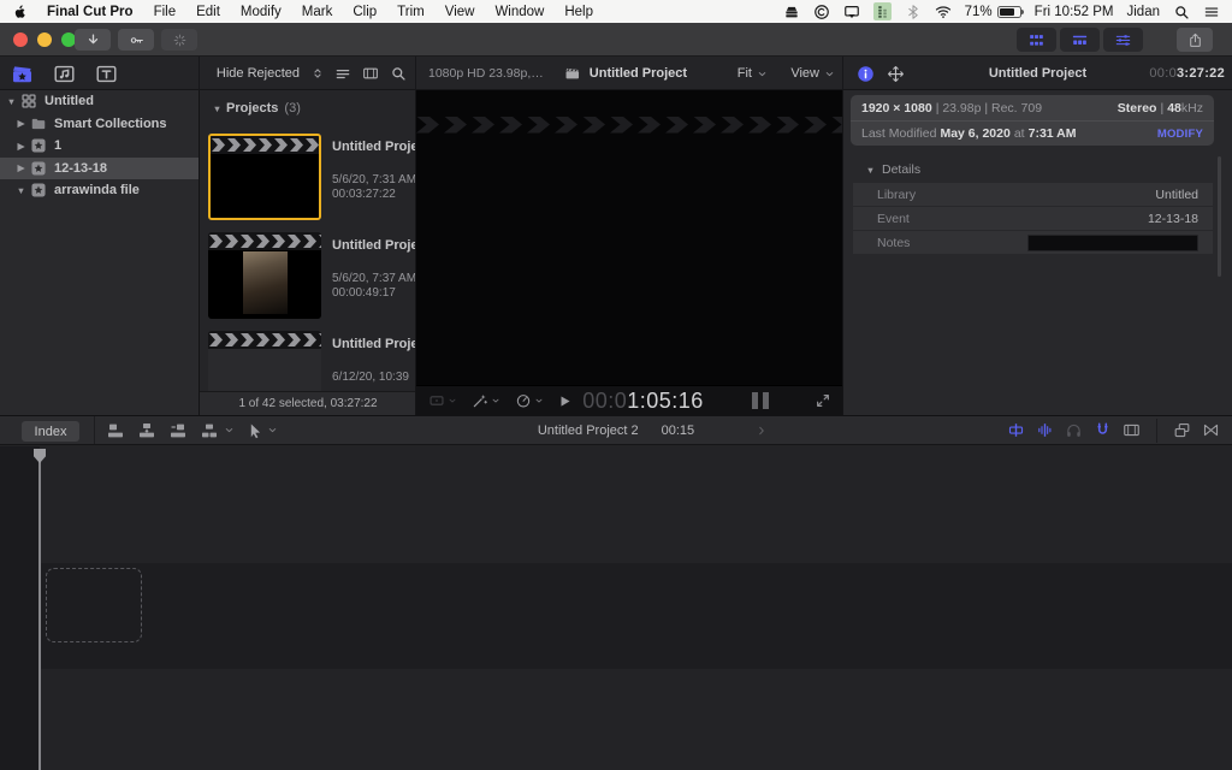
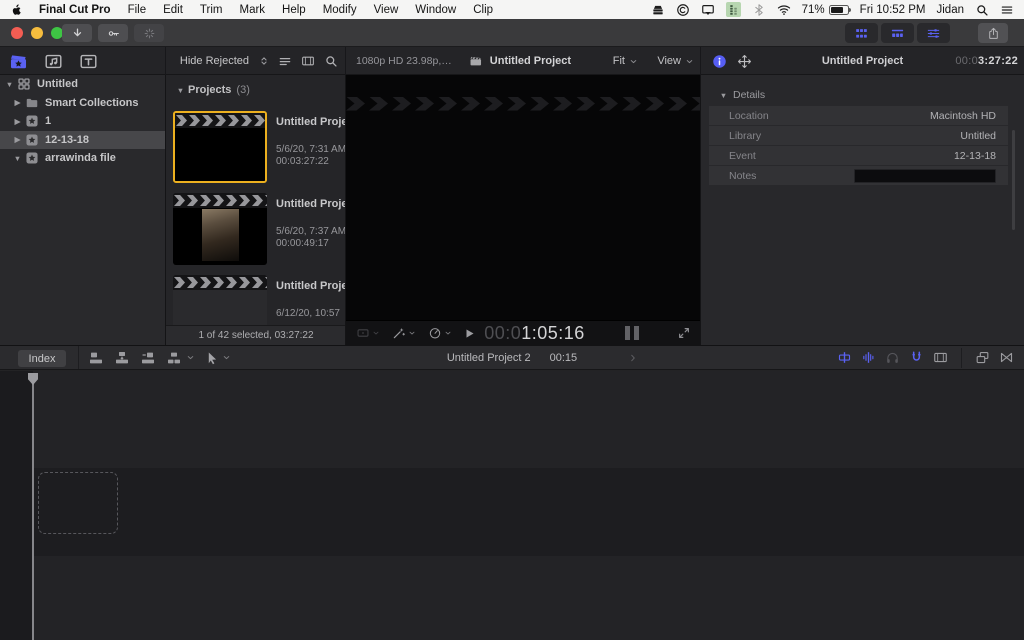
  Final Cut Pro
  File
  Edit
- Modify
+ Trim
  Mark
- Clip
+ Help
- Trim
+ Modify
  View
  Window
- Help
+ Clip
  71%
  Fri 10:52 PM
  Jidan
  Hide Rejected
  1080p HD 23.98p,…
  Untitled Project
  Fit
  View
  Untitled Project
  00:03:27:22
  ▼
  Untitled
  ▶
  Smart Collections
  ▶
  1
  ▶
  12-13-18
  ▼
  arrawinda file
  ▼
  Projects
  (3)
  Untitled Proj
  5/6/20, 7:31 AM
  00:03:27:22
  Untitled Proj
  5/6/20, 7:37 AM
  00:00:49:17
  Untitled Proj
- 6/12/20, 10:39
+ 6/12/20, 10:57
  1 of 42 selected, 03:27:22
  00:01:05:16
- 1920 × 1080
- | 23.98p | Rec. 709
- Stereo
- |
- 48
- kHz
- Last Modified
- May 6, 2020
- at
- 7:31 AM
- MODIFY
  ▼
  Details
+ Location
+ Macintosh HD
  Library
  Untitled
  Event
  12-13-18
  Notes
  Index
  Untitled Project 2
  00:15
